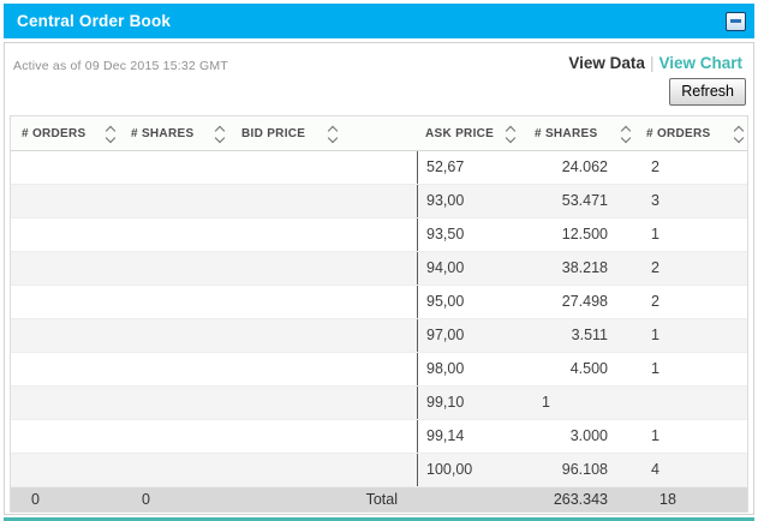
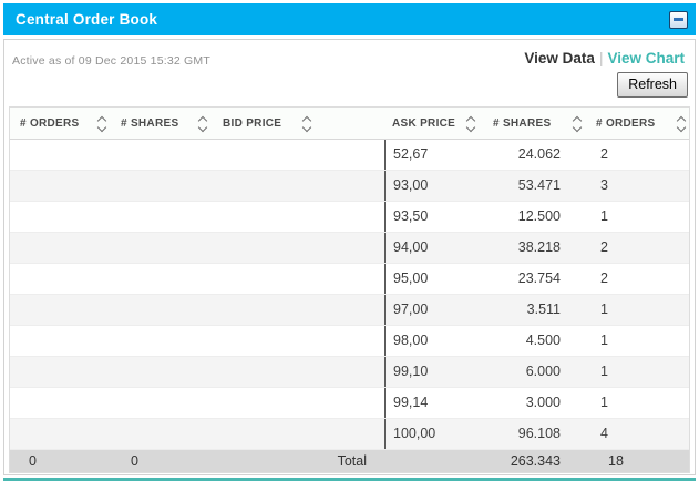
  Central Order Book
  Active as of 09 Dec 2015 15:32 GMT
  View Data | View Chart
  Refresh
  # ORDERS
  # SHARES
  BID PRICE
  ASK PRICE
  # SHARES
  # ORDERS
  52,67
  24.062
  2
  93,00
  53.471
  3
  93,50
  12.500
  1
  94,00
  38.218
  2
  95,00
- 27.498
+ 23.754
  2
  97,00
  3.511
  1
  98,00
  4.500
  1
  99,10
+ 6.000
  1
  99,14
  3.000
  1
  100,00
  96.108
  4
  0
  0
  Total
  263.343
  18
